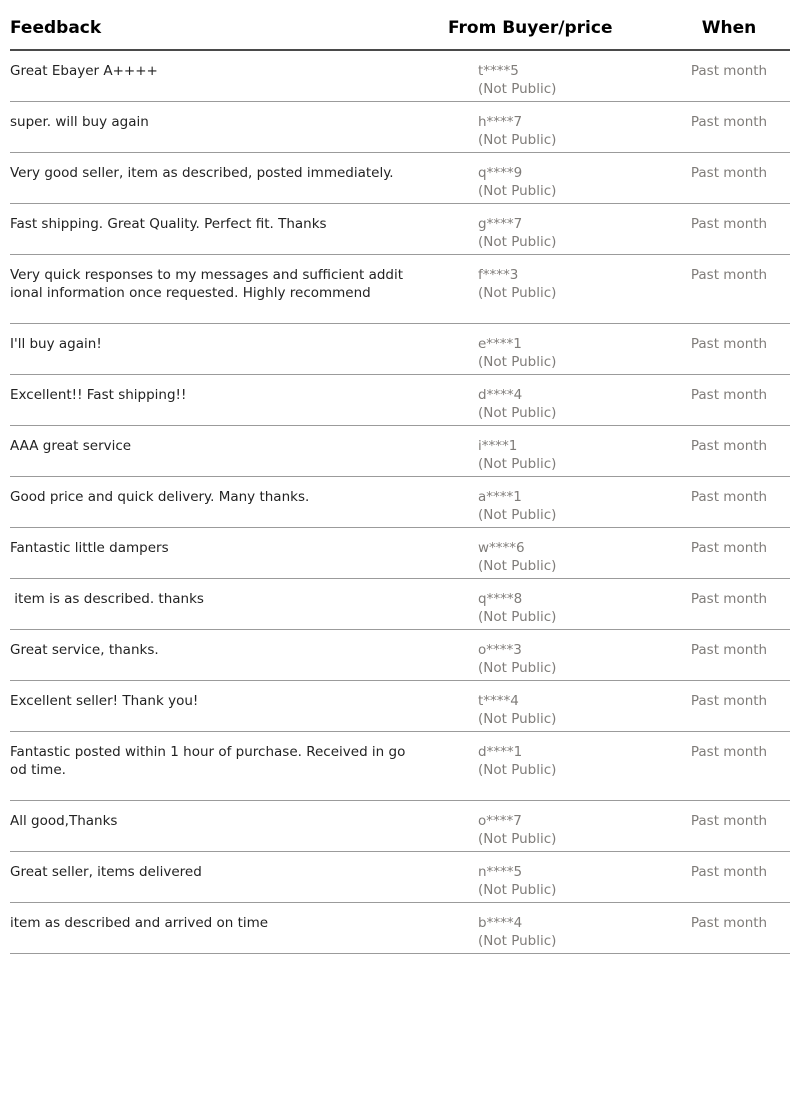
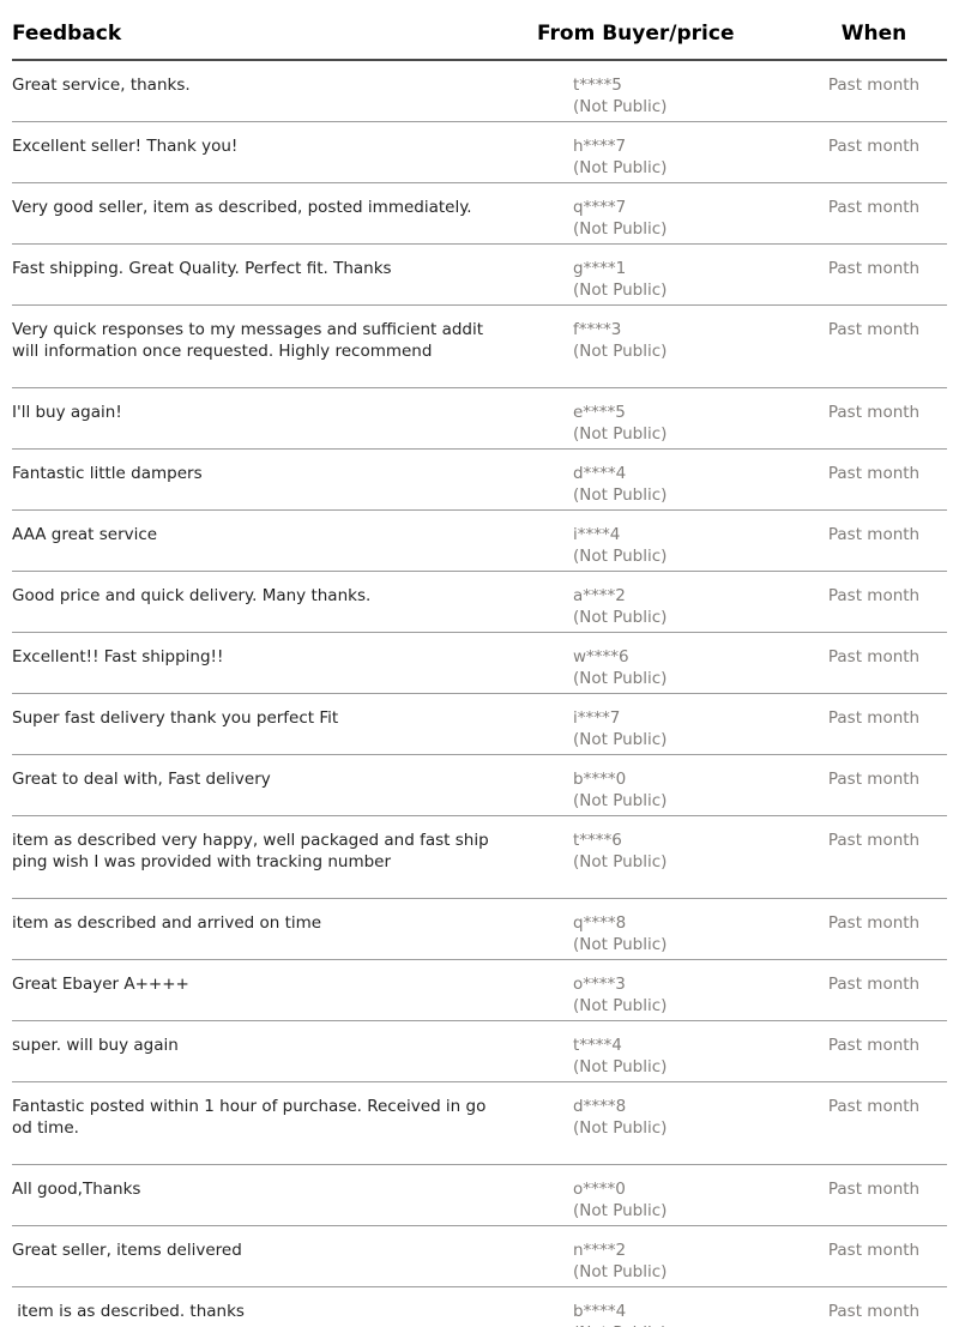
  Feedback	From Buyer/price	When
- Great Ebayer A++++	t****5 (Not Public)	Past month
+ Great service, thanks.	t****5 (Not Public)	Past month
- super. will buy again	h****7 (Not Public)	Past month
+ Excellent seller! Thank you!	h****7 (Not Public)	Past month
- Very good seller, item as described, posted immediately.	q****9 (Not Public)	Past month
+ Very good seller, item as described, posted immediately.	q****7 (Not Public)	Past month
- Fast shipping. Great Quality. Perfect fit. Thanks	g****7 (Not Public)	Past month
+ Fast shipping. Great Quality. Perfect fit. Thanks	g****1 (Not Public)	Past month
- Very quick responses to my messages and sufficient addit ional information once requested. Highly recommend	f****3 (Not Public)	Past month
+ Very quick responses to my messages and sufficient addit will information once requested. Highly recommend	f****3 (Not Public)	Past month
- I'll buy again!	e****1 (Not Public)	Past month
+ I'll buy again!	e****5 (Not Public)	Past month
- Excellent!! Fast shipping!!	d****4 (Not Public)	Past month
+ Fantastic little dampers	d****4 (Not Public)	Past month
- AAA great service	i****1 (Not Public)	Past month
+ AAA great service	i****4 (Not Public)	Past month
- Good price and quick delivery. Many thanks.	a****1 (Not Public)	Past month
+ Good price and quick delivery. Many thanks.	a****2 (Not Public)	Past month
- Fantastic little dampers	w****6 (Not Public)	Past month
+ Excellent!! Fast shipping!!	w****6 (Not Public)	Past month
+ Super fast delivery thank you perfect Fit	i****7 (Not Public)	Past month
+ Great to deal with, Fast delivery	b****0 (Not Public)	Past month
+ item as described very happy, well packaged and fast ship ping wish I was provided with tracking number	t****6 (Not Public)	Past month
- item is as described. thanks	q****8 (Not Public)	Past month
+ item as described and arrived on time	q****8 (Not Public)	Past month
- Great service, thanks.	o****3 (Not Public)	Past month
+ Great Ebayer A++++	o****3 (Not Public)	Past month
- Excellent seller! Thank you!	t****4 (Not Public)	Past month
+ super. will buy again	t****4 (Not Public)	Past month
- Fantastic posted within 1 hour of purchase. Received in go od time.	d****1 (Not Public)	Past month
+ Fantastic posted within 1 hour of purchase. Received in go od time.	d****8 (Not Public)	Past month
- All good,Thanks	o****7 (Not Public)	Past month
+ All good,Thanks	o****0 (Not Public)	Past month
- Great seller, items delivered	n****5 (Not Public)	Past month
+ Great seller, items delivered	n****2 (Not Public)	Past month
- item as described and arrived on time	b****4 (Not Public)	Past month
+ item is as described. thanks	b****4	Past month
